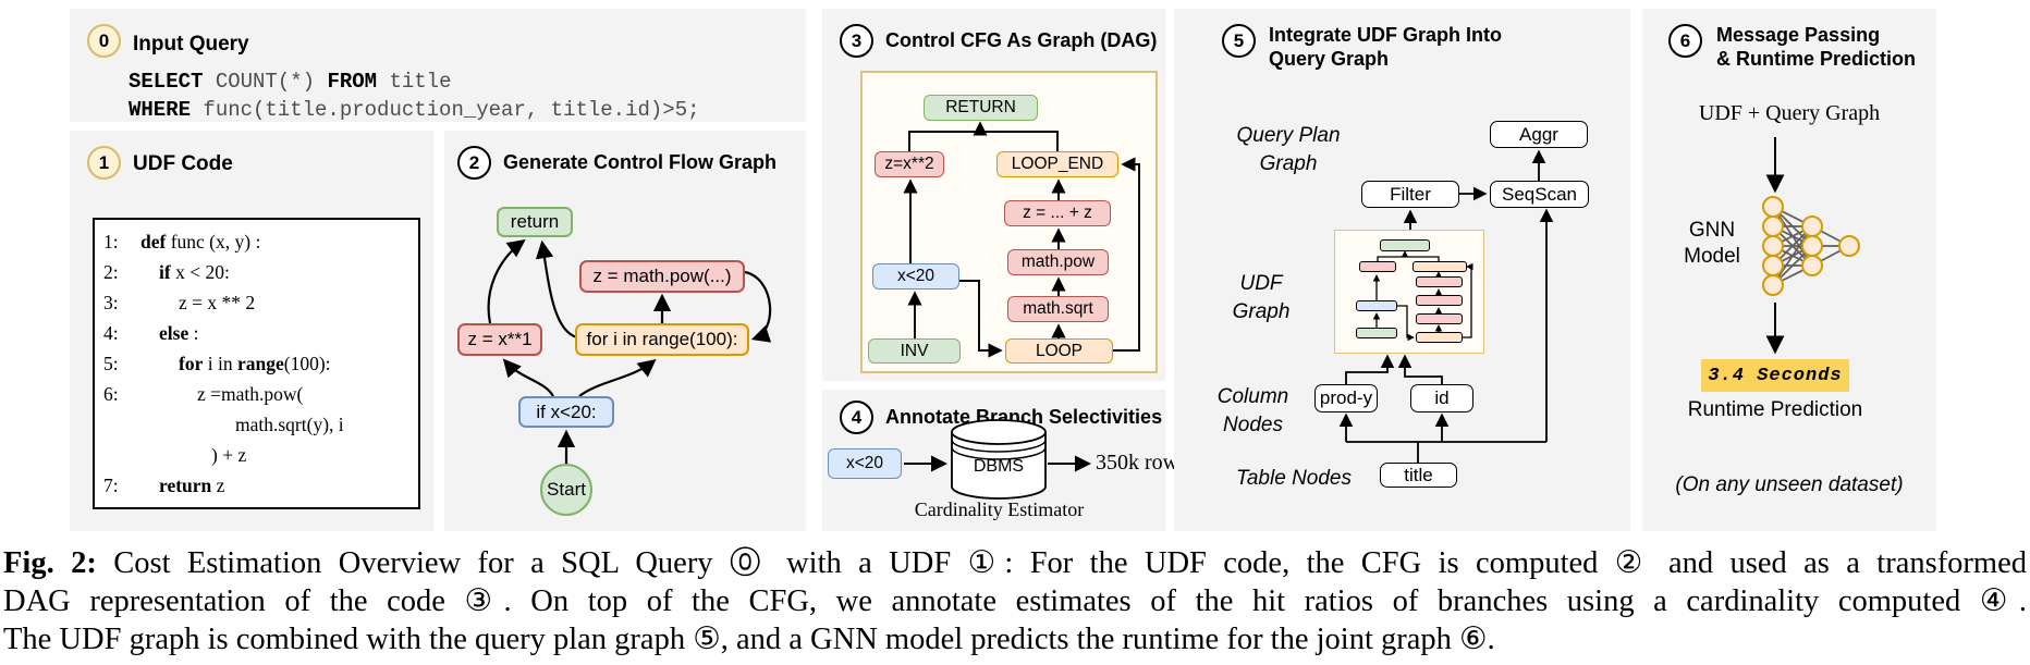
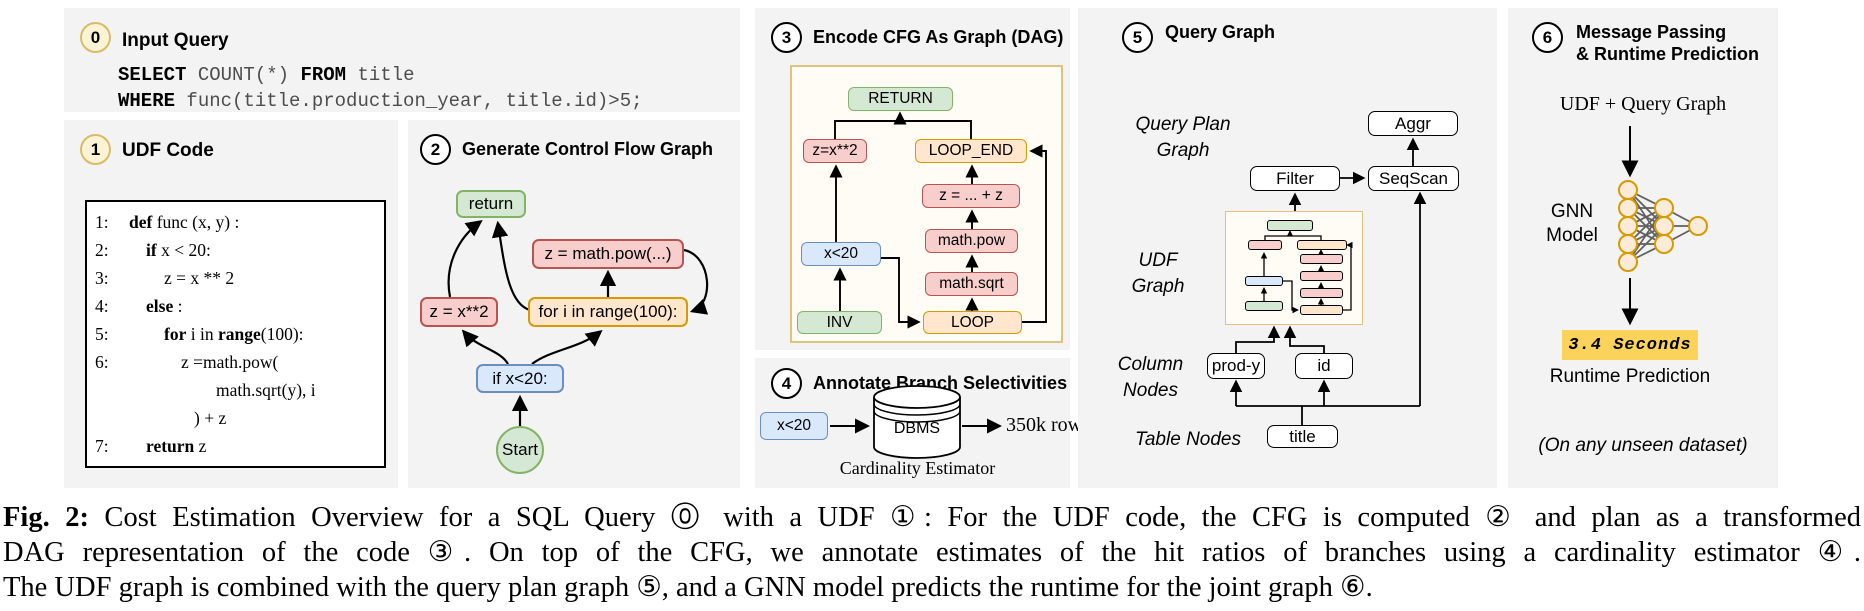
  0
  Input Query
  SELECT COUNT(*) FROM title
  WHERE func(title.production_year, title.id)>5;
  1
  UDF Code
  1:
  def func (x, y) :
  2:
  if x < 20:
  3:
  z = x ** 2
  4:
  else :
  5:
  for i in range(100):
  6:
  z =math.pow(
  math.sqrt(y), i
  ) + z
  7:
  return z
  2
  Generate Control Flow Graph
  return
  z = math.pow(...)
- z = x**1
+ z = x**2
  for i in range(100):
  if x<20:
  Start
  3
- Control CFG As Graph (DAG)
+ Encode CFG As Graph (DAG)
  RETURN
  z=x**2
  LOOP_END
  z = ... + z
  math.pow
  math.sqrt
  x<20
  INV
  LOOP
  4
  Annotate Branch Selectivities
  x<20
  DBMS
  350k row
  Cardinality Estimator
  5
- Integrate UDF Graph Into
  Query Graph
  Query Plan
  Graph
  UDF
  Graph
  Column
  Nodes
  Table Nodes
  Aggr
  Filter
  SeqScan
  prod-y
  id
  title
  6
  Message Passing
  & Runtime Prediction
  UDF + Query Graph
  GNN
  Model
  3.4 Seconds
  Runtime Prediction
  (On any unseen dataset)
- Fig. 2: Cost Estimation Overview for a SQL Query ⓪ with a UDF ①: For the UDF code, the CFG is computed ② and used as a transformed
+ Fig. 2: Cost Estimation Overview for a SQL Query ⓪ with a UDF ①: For the UDF code, the CFG is computed ② and plan as a transformed
- DAG representation of the code ③. On top of the CFG, we annotate estimates of the hit ratios of branches using a cardinality computed ④.
+ DAG representation of the code ③. On top of the CFG, we annotate estimates of the hit ratios of branches using a cardinality estimator ④.
  The UDF graph is combined with the query plan graph ⑤, and a GNN model predicts the runtime for the joint graph ⑥.
